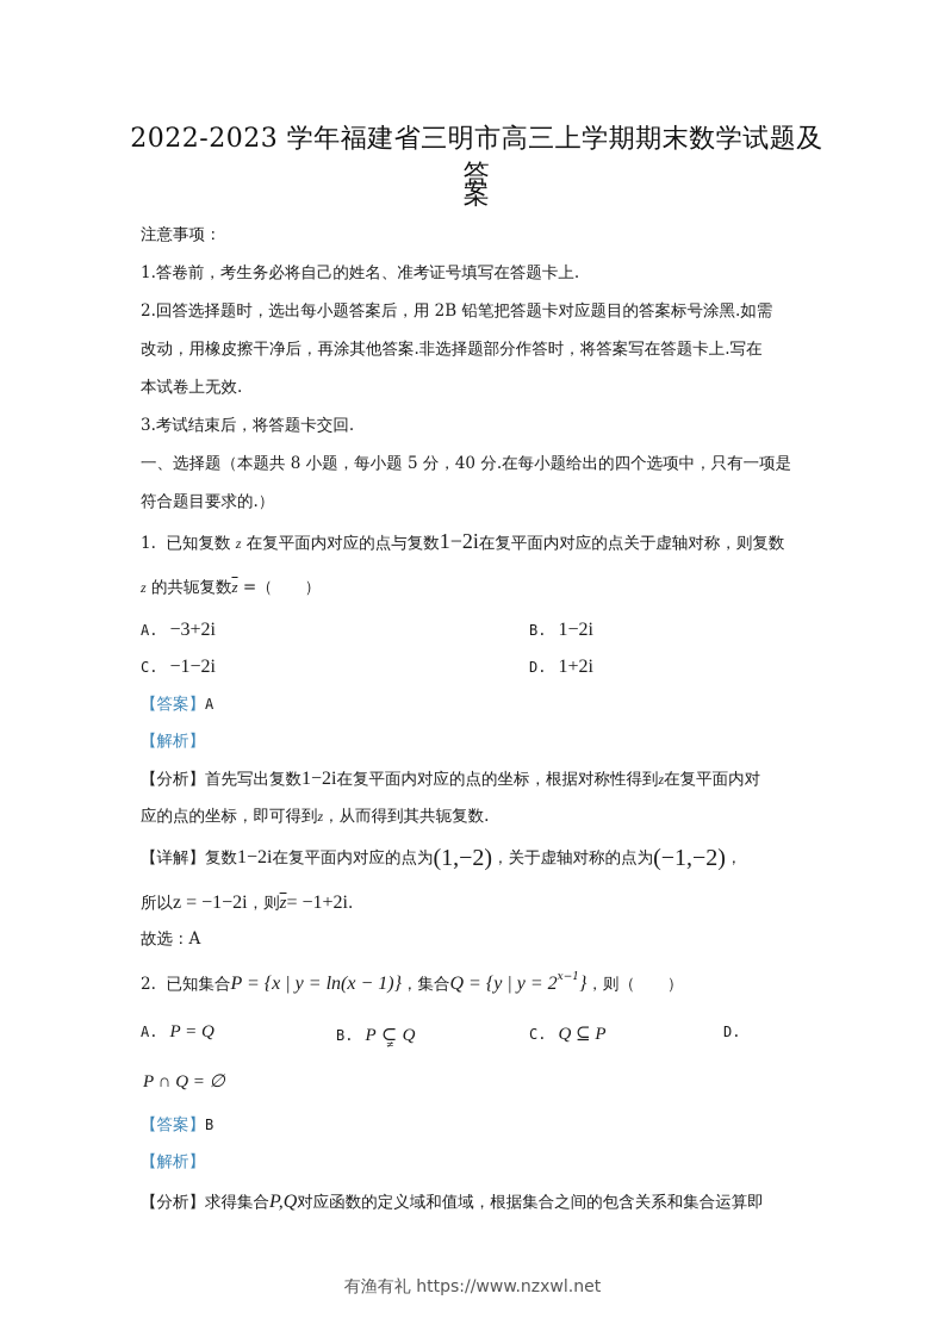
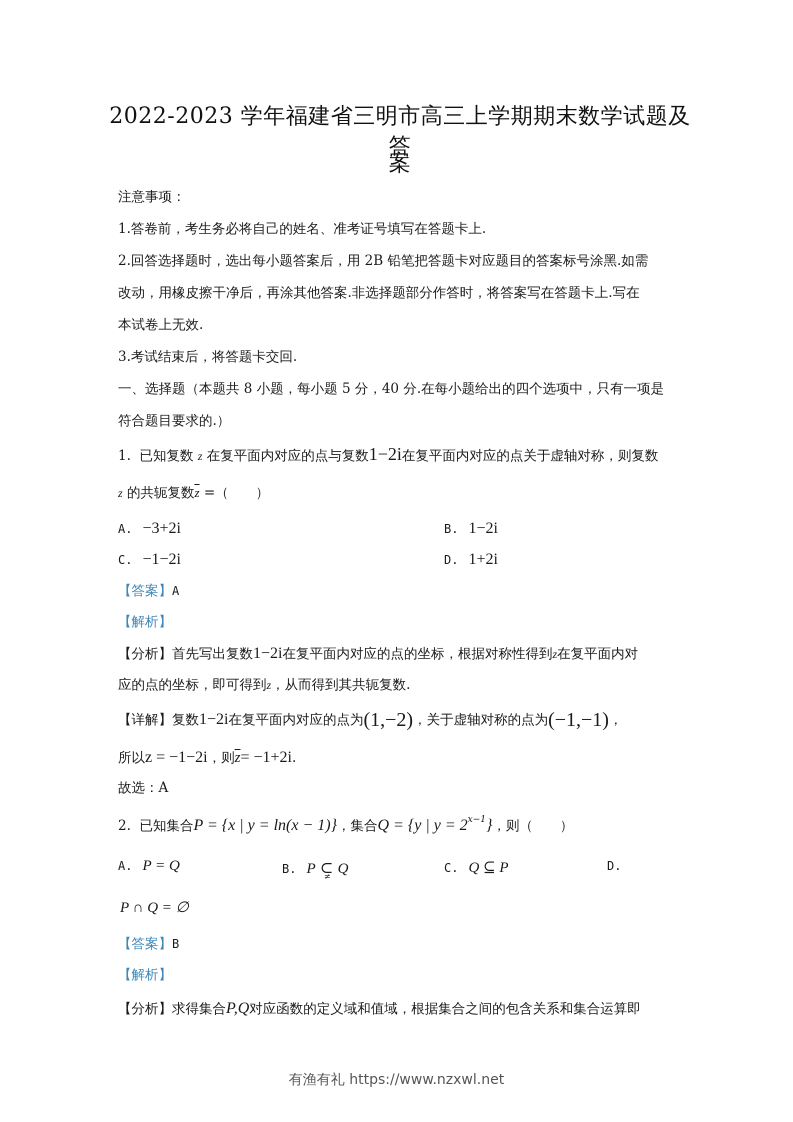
  2022-2023 学年福建省三明市高三上学期期末数学试题及答
  案
  注意事项：
  1.答卷前，考生务必将自己的姓名、准考证号填写在答题卡上.
  2.回答选择题时，选出每小题答案后，用 2B 铅笔把答题卡对应题目的答案标号涂黑.如需
  改动，用橡皮擦干净后，再涂其他答案.非选择题部分作答时，将答案写在答题卡上.写在
  本试卷上无效.
  3.考试结束后，将答题卡交回.
  一、选择题（本题共 8 小题，每小题 5 分，40 分.在每小题给出的四个选项中，只有一项是
  符合题目要求的.）
  1. 已知复数 z 在复平面内对应的点与复数1−2i在复平面内对应的点关于虚轴对称，则复数
  z 的共轭复数z =（ ）
  A. −3+2i
  B. 1−2i
  C. −1−2i
  D. 1+2i
  【答案】A
  【解析】
  【分析】首先写出复数1−2i在复平面内对应的点的坐标，根据对称性得到z在复平面内对
  应的点的坐标，即可得到z，从而得到其共轭复数.
- 【详解】复数1−2i在复平面内对应的点为(1,−2)，关于虚轴对称的点为(−1,−2)，
+ 【详解】复数1−2i在复平面内对应的点为(1,−2)，关于虚轴对称的点为(−1,−1)，
  所以z = −1−2i，则z= −1+2i.
  故选：A
  2. 已知集合P = {x | y = ln(x − 1)}，集合Q = {y | y = 2x−1}，则（ ）
  A. P = Q
  B. P ⊂
  ≠
  Q
  C. Q ⊆ P
  D.
  P ∩ Q = ∅
  【答案】B
  【解析】
  【分析】求得集合P,Q对应函数的定义域和值域，根据集合之间的包含关系和集合运算即
  有渔有礼 https://www.nzxwl.net
